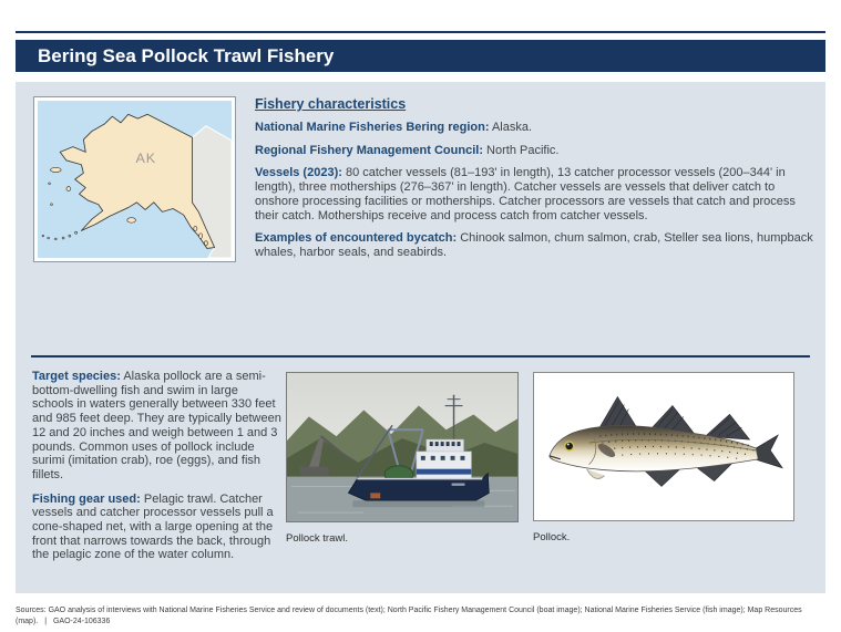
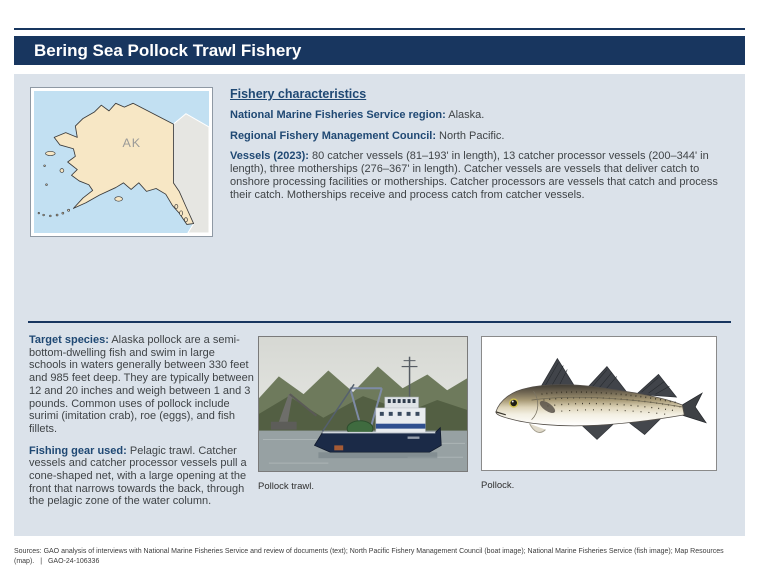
  Bering Sea Pollock Trawl Fishery
  AK
  Fishery characteristics
- National Marine Fisheries Bering region: Alaska.
+ National Marine Fisheries Service region: Alaska.
  Regional Fishery Management Council: North Pacific.
  Vessels (2023): 80 catcher vessels (81–193' in length), 13 catcher processor vessels (200–344' in length), three motherships (276–367' in length). Catcher vessels are vessels that deliver catch to onshore processing facilities or motherships. Catcher processors are vessels that catch and process their catch. Motherships receive and process catch from catcher vessels.
- Examples of encountered bycatch: Chinook salmon, chum salmon, crab, Steller sea lions, humpback whales, harbor seals, and seabirds.
  Target species: Alaska pollock are a semi-bottom-dwelling fish and swim in large schools in waters generally between 330 feet and 985 feet deep. They are typically between 12 and 20 inches and weigh between 1 and 3 pounds. Common uses of pollock include surimi (imitation crab), roe (eggs), and fish fillets.
  Fishing gear used: Pelagic trawl. Catcher vessels and catcher processor vessels pull a cone-shaped net, with a large opening at the front that narrows towards the back, through the pelagic zone of the water column.
  Pollock trawl.
  Pollock.
